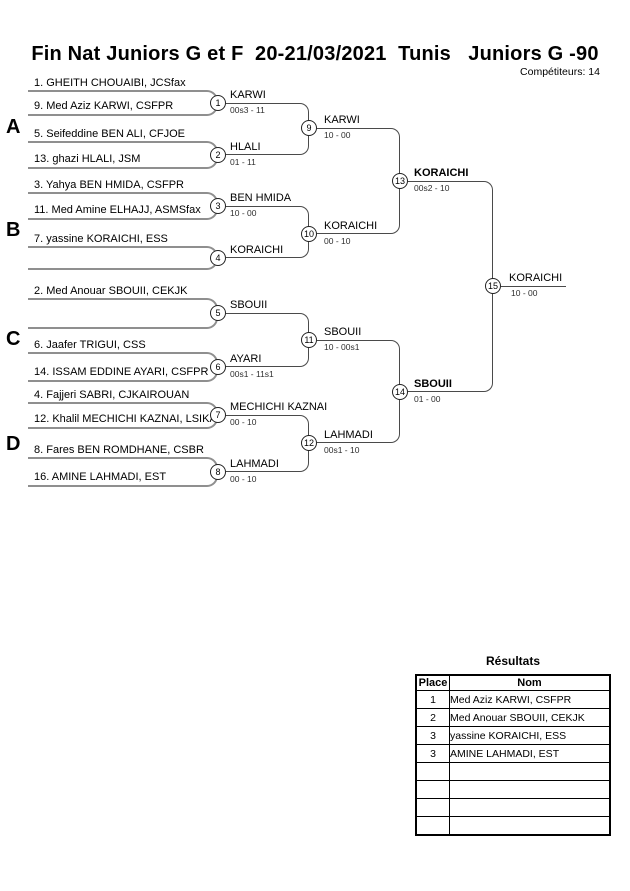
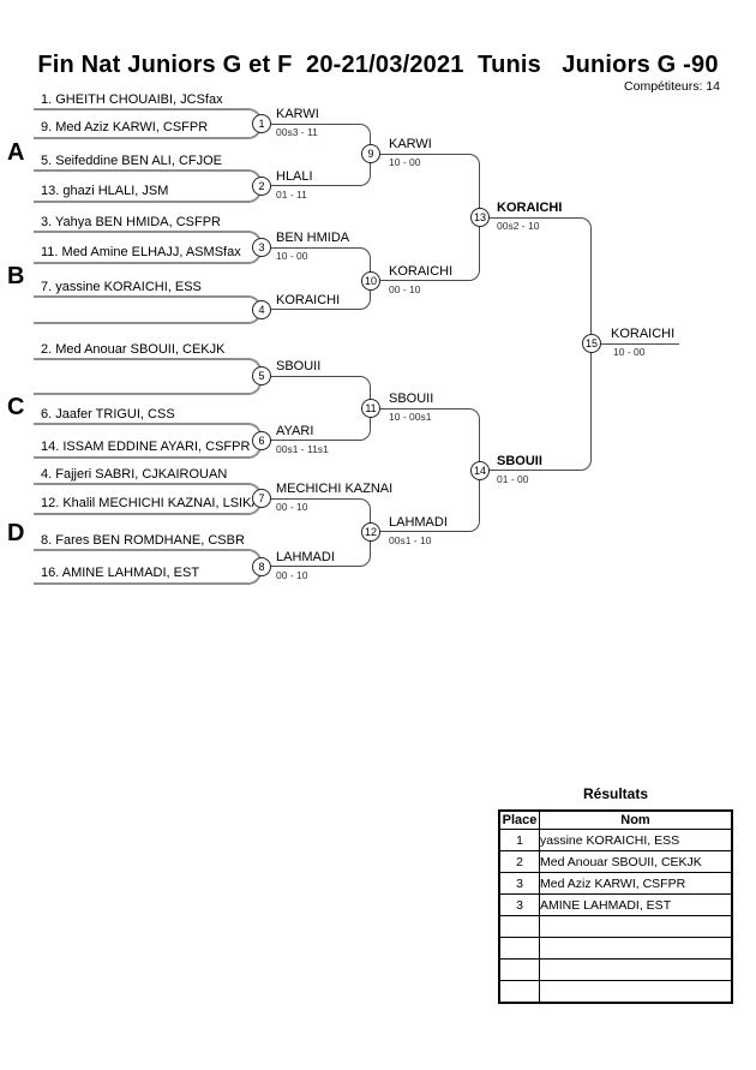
  Fin Nat Juniors G et F 20-21/03/2021 Tunis Juniors G -90
  Compétiteurs: 14
  A
  B
  C
  D
  1. GHEITH CHOUAIBI, JCSfax
  9. Med Aziz KARWI, CSFPR
  5. Seifeddine BEN ALI, CFJOE
  13. ghazi HLALI, JSM
  3. Yahya BEN HMIDA, CSFPR
  11. Med Amine ELHAJJ, ASMSfax
  7. yassine KORAICHI, ESS
  2. Med Anouar SBOUII, CEKJK
  6. Jaafer TRIGUI, CSS
  14. ISSAM EDDINE AYARI, CSFPR
  4. Fajjeri SABRI, CJKAIROUAN
  12. Khalil MECHICHI KAZNAI, LSIK
  8. Fares BEN ROMDHANE, CSBR
  16. AMINE LAHMADI, EST
  1
  2
  3
  4
  5
  6
  7
  8
  9
  10
  11
  12
  13
  14
  15
  KARWI
  00s3 - 11
  HLALI
  01 - 11
  BEN HMIDA
  10 - 00
  KORAICHI
  SBOUII
  AYARI
  00s1 - 11s1
  MECHICHI KAZNAI
  00 - 10
  LAHMADI
  00 - 10
  KARWI
  10 - 00
  KORAICHI
  00 - 10
  SBOUII
  10 - 00s1
  LAHMADI
  00s1 - 10
  KORAICHI
  00s2 - 10
  SBOUII
  01 - 00
  KORAICHI
  10 - 00
  Résultats
  Place	Nom
- 1	Med Aziz KARWI, CSFPR
+ 1	yassine KORAICHI, ESS
  2	Med Anouar SBOUII, CEKJK
- 3	yassine KORAICHI, ESS
+ 3	Med Aziz KARWI, CSFPR
  3	AMINE LAHMADI, EST
